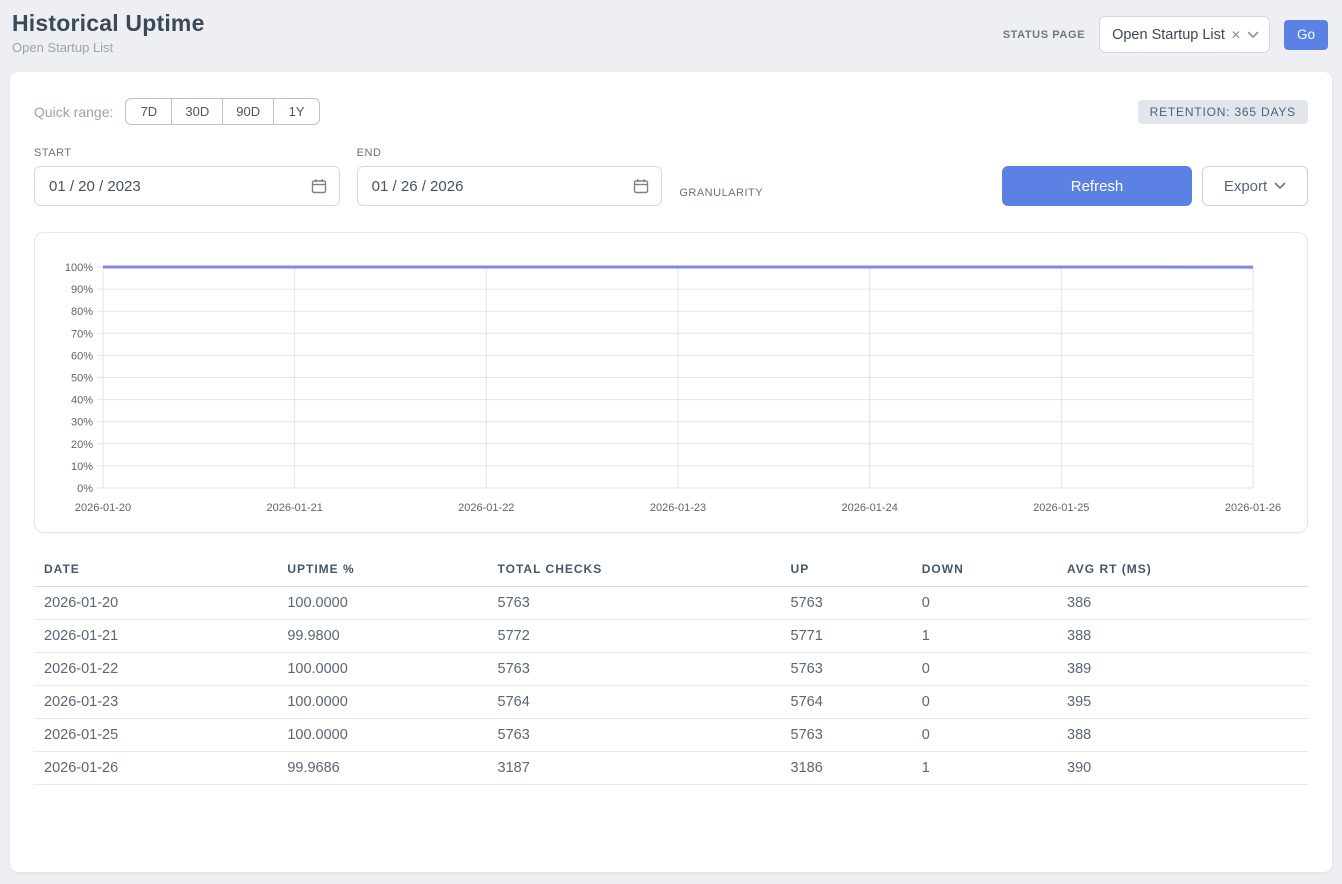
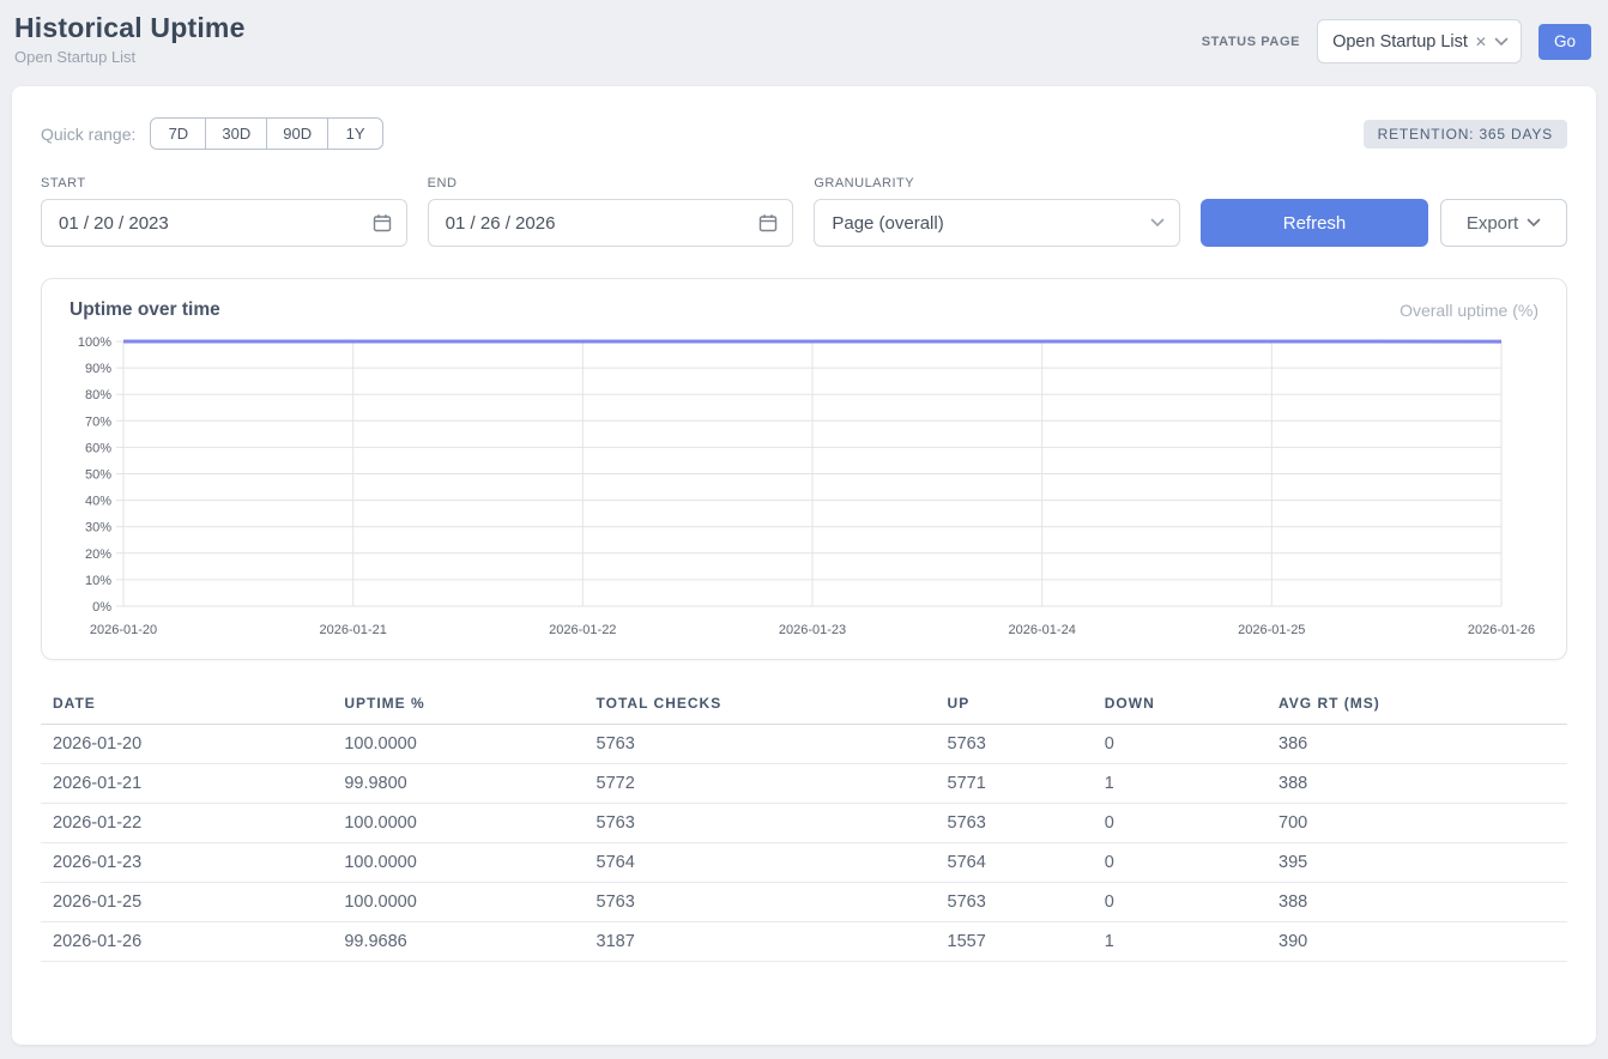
  Historical Uptime
  Open Startup List
  STATUS PAGE
  Open Startup List
  ✕
  Go
  Quick range:
  7D
  30D
  90D
  1Y
  RETENTION: 365 DAYS
  START
  01 / 20 / 2023
  END
  01 / 26 / 2026
  GRANULARITY
+ Page (overall)
  Refresh
  Export
+ Uptime over time
+ Overall uptime (%)
  0%
  10%
  20%
  30%
  40%
  50%
  60%
  70%
  80%
  90%
  100%
  2026-01-20
  2026-01-21
  2026-01-22
  2026-01-23
  2026-01-24
  2026-01-25
  2026-01-26
  DATE	UPTIME %	TOTAL CHECKS	UP	DOWN	AVG RT (MS)
  2026-01-20	100.0000	5763	5763	0	386
  2026-01-21	99.9800	5772	5771	1	388
- 2026-01-22	100.0000	5763	5763	0	389
+ 2026-01-22	100.0000	5763	5763	0	700
  2026-01-23	100.0000	5764	5764	0	395
  2026-01-25	100.0000	5763	5763	0	388
- 2026-01-26	99.9686	3187	3186	1	390
+ 2026-01-26	99.9686	3187	1557	1	390
